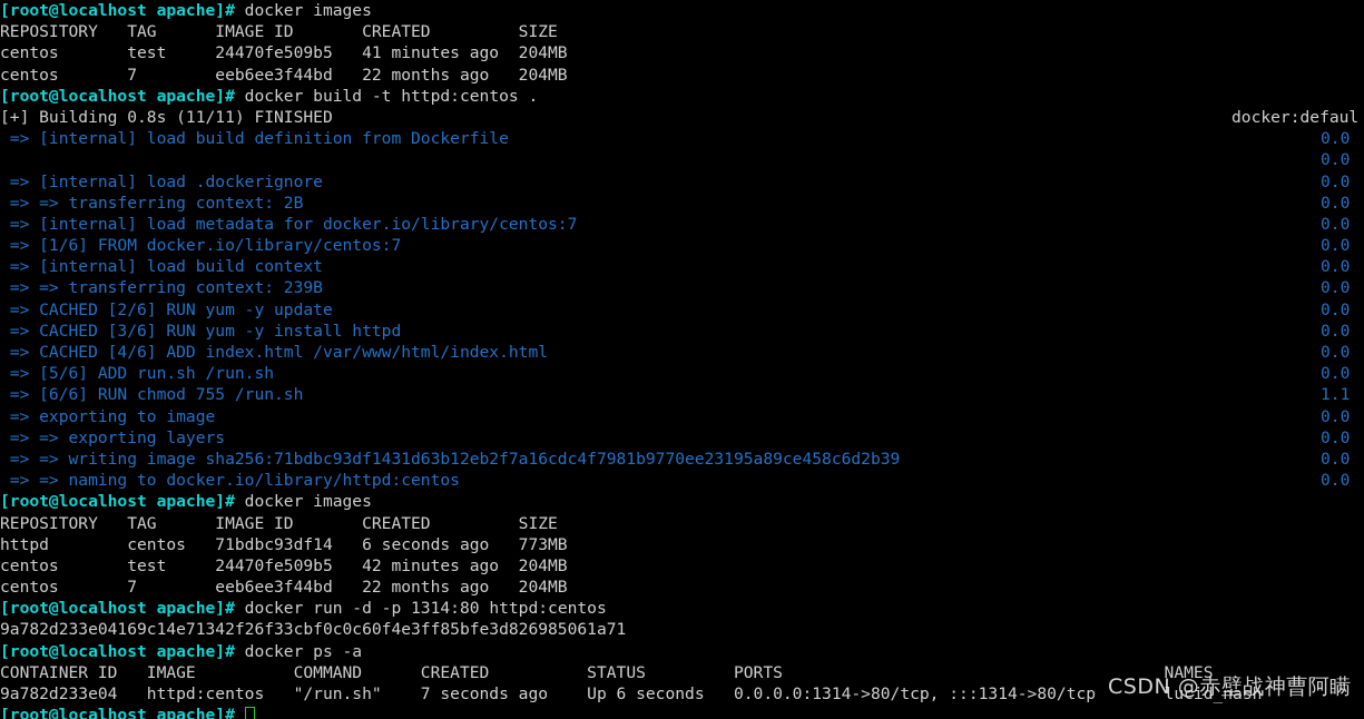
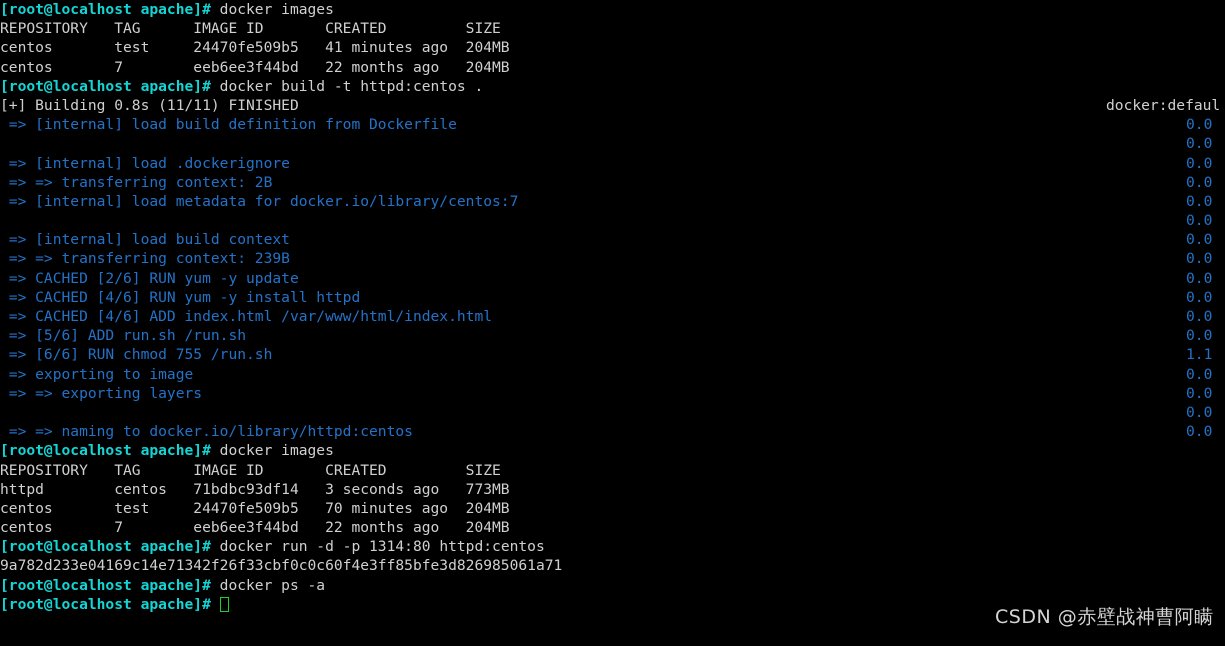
  [root@localhost apache]# docker images
  REPOSITORY TAG IMAGE ID CREATED SIZE
  centos test 24470fe509b5 41 minutes ago 204MB
  centos 7 eeb6ee3f44bd 22 months ago 204MB
  [root@localhost apache]# docker build -t httpd:centos .
  [+] Building 0.8s (11/11) FINISHED
  docker:defaul
  => [internal] load build definition from Dockerfile
  0.0
  0.0
  => [internal] load .dockerignore
  0.0
  => => transferring context: 2B
  0.0
  => [internal] load metadata for docker.io/library/centos:7
  0.0
- => [1/6] FROM docker.io/library/centos:7
  0.0
  => [internal] load build context
  0.0
  => => transferring context: 239B
  0.0
  => CACHED [2/6] RUN yum -y update
  0.0
- => CACHED [3/6] RUN yum -y install httpd
+ => CACHED [4/6] RUN yum -y install httpd
  0.0
  => CACHED [4/6] ADD index.html /var/www/html/index.html
  0.0
  => [5/6] ADD run.sh /run.sh
  0.0
  => [6/6] RUN chmod 755 /run.sh
  1.1
  => exporting to image
  0.0
  => => exporting layers
  0.0
- => => writing image sha256:71bdbc93df1431d63b12eb2f7a16cdc4f7981b9770ee23195a89ce458c6d2b39
  0.0
  => => naming to docker.io/library/httpd:centos
  0.0
  [root@localhost apache]# docker images
  REPOSITORY TAG IMAGE ID CREATED SIZE
- httpd centos 71bdbc93df14 6 seconds ago 773MB
+ httpd centos 71bdbc93df14 3 seconds ago 773MB
- centos test 24470fe509b5 42 minutes ago 204MB
+ centos test 24470fe509b5 70 minutes ago 204MB
  centos 7 eeb6ee3f44bd 22 months ago 204MB
  [root@localhost apache]# docker run -d -p 1314:80 httpd:centos
  9a782d233e04169c14e71342f26f33cbf0c0c60f4e3ff85bfe3d826985061a71
  [root@localhost apache]# docker ps -a
- CONTAINER ID IMAGE COMMAND CREATED STATUS PORTS NAMES
- 9a782d233e04 httpd:centos "/run.sh" 7 seconds ago Up 6 seconds 0.0.0.0:1314->80/tcp, :::1314->80/tcp lucid_nash
  [root@localhost apache]#
  CSDN @赤壁战神曹阿瞒
